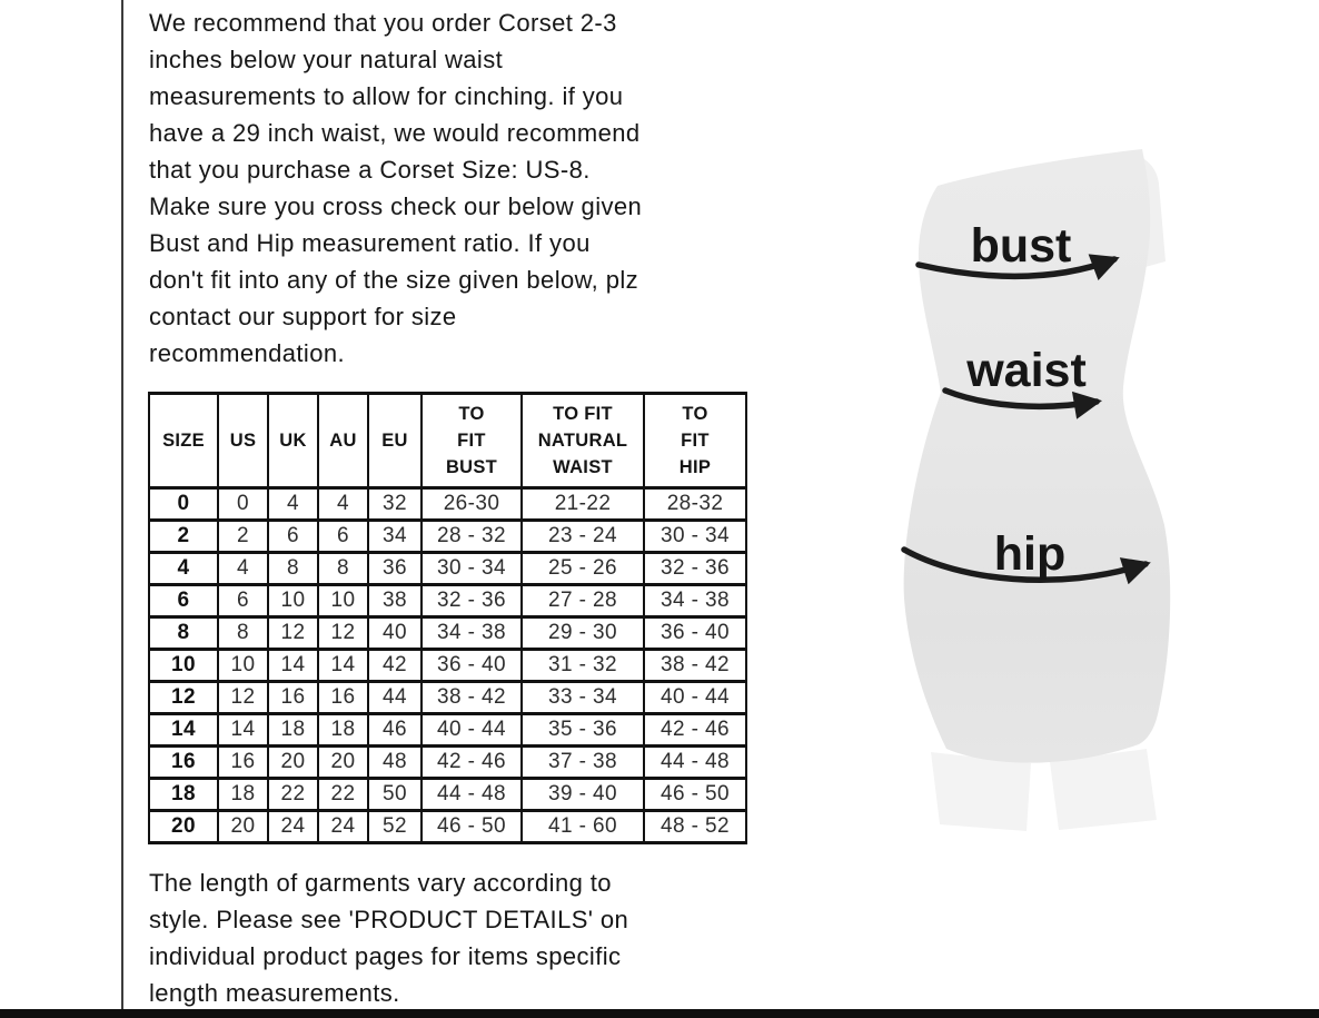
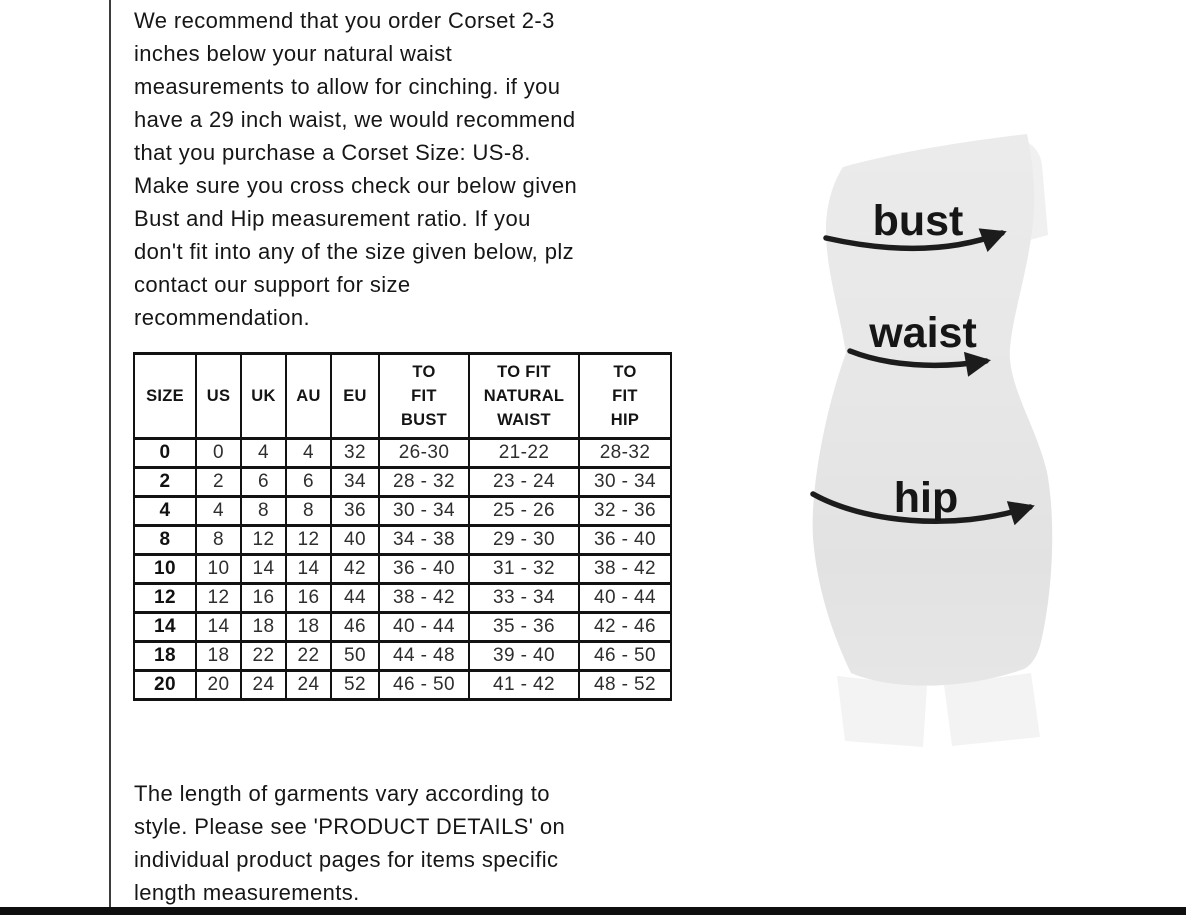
  We recommend that you order Corset 2-3
  inches below your natural waist
  measurements to allow for cinching. if you
  have a 29 inch waist, we would recommend
  that you purchase a Corset Size: US-8.
  Make sure you cross check our below given
  Bust and Hip measurement ratio. If you
  don't fit into any of the size given below, plz
  contact our support for size
  recommendation.
  SIZE	US	UK	AU	EU	TO FIT BUST	TO FIT NATURAL WAIST	TO FIT HIP
  0	0	4	4	32	26-30	21-22	28-32
  2	2	6	6	34	28 - 32	23 - 24	30 - 34
  4	4	8	8	36	30 - 34	25 - 26	32 - 36
- 6	6	10	10	38	32 - 36	27 - 28	34 - 38
  8	8	12	12	40	34 - 38	29 - 30	36 - 40
  10	10	14	14	42	36 - 40	31 - 32	38 - 42
  12	12	16	16	44	38 - 42	33 - 34	40 - 44
  14	14	18	18	46	40 - 44	35 - 36	42 - 46
- 16	16	20	20	48	42 - 46	37 - 38	44 - 48
  18	18	22	22	50	44 - 48	39 - 40	46 - 50
- 20	20	24	24	52	46 - 50	41 - 60	48 - 52
+ 20	20	24	24	52	46 - 50	41 - 42	48 - 52
  The length of garments vary according to
  style. Please see 'PRODUCT DETAILS' on
  individual product pages for items specific
  length measurements.
  bust
  waist
  hip
